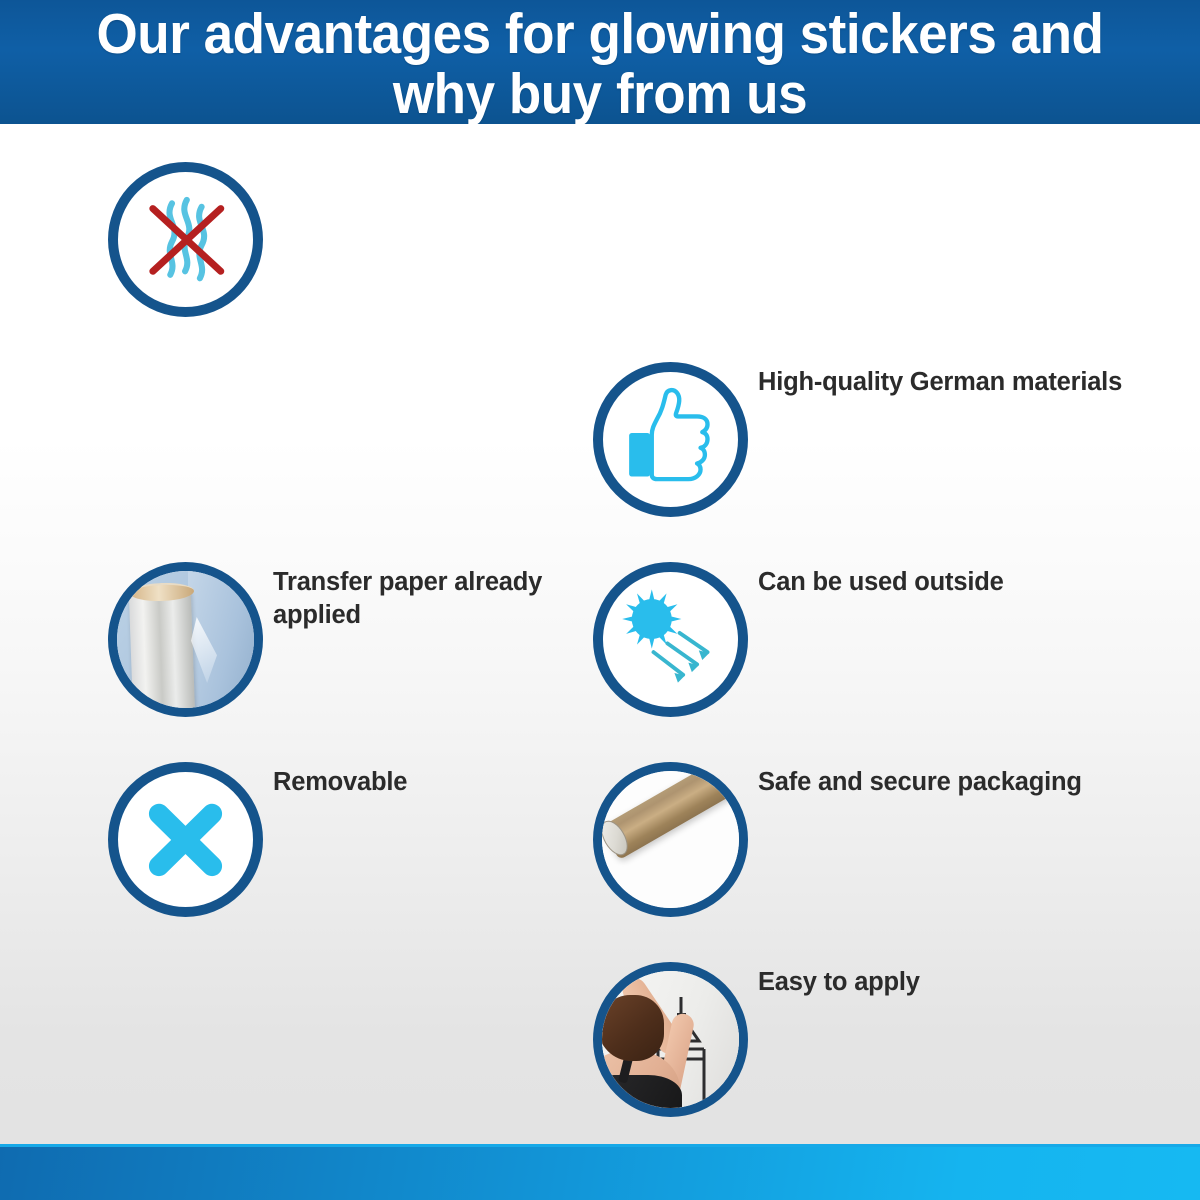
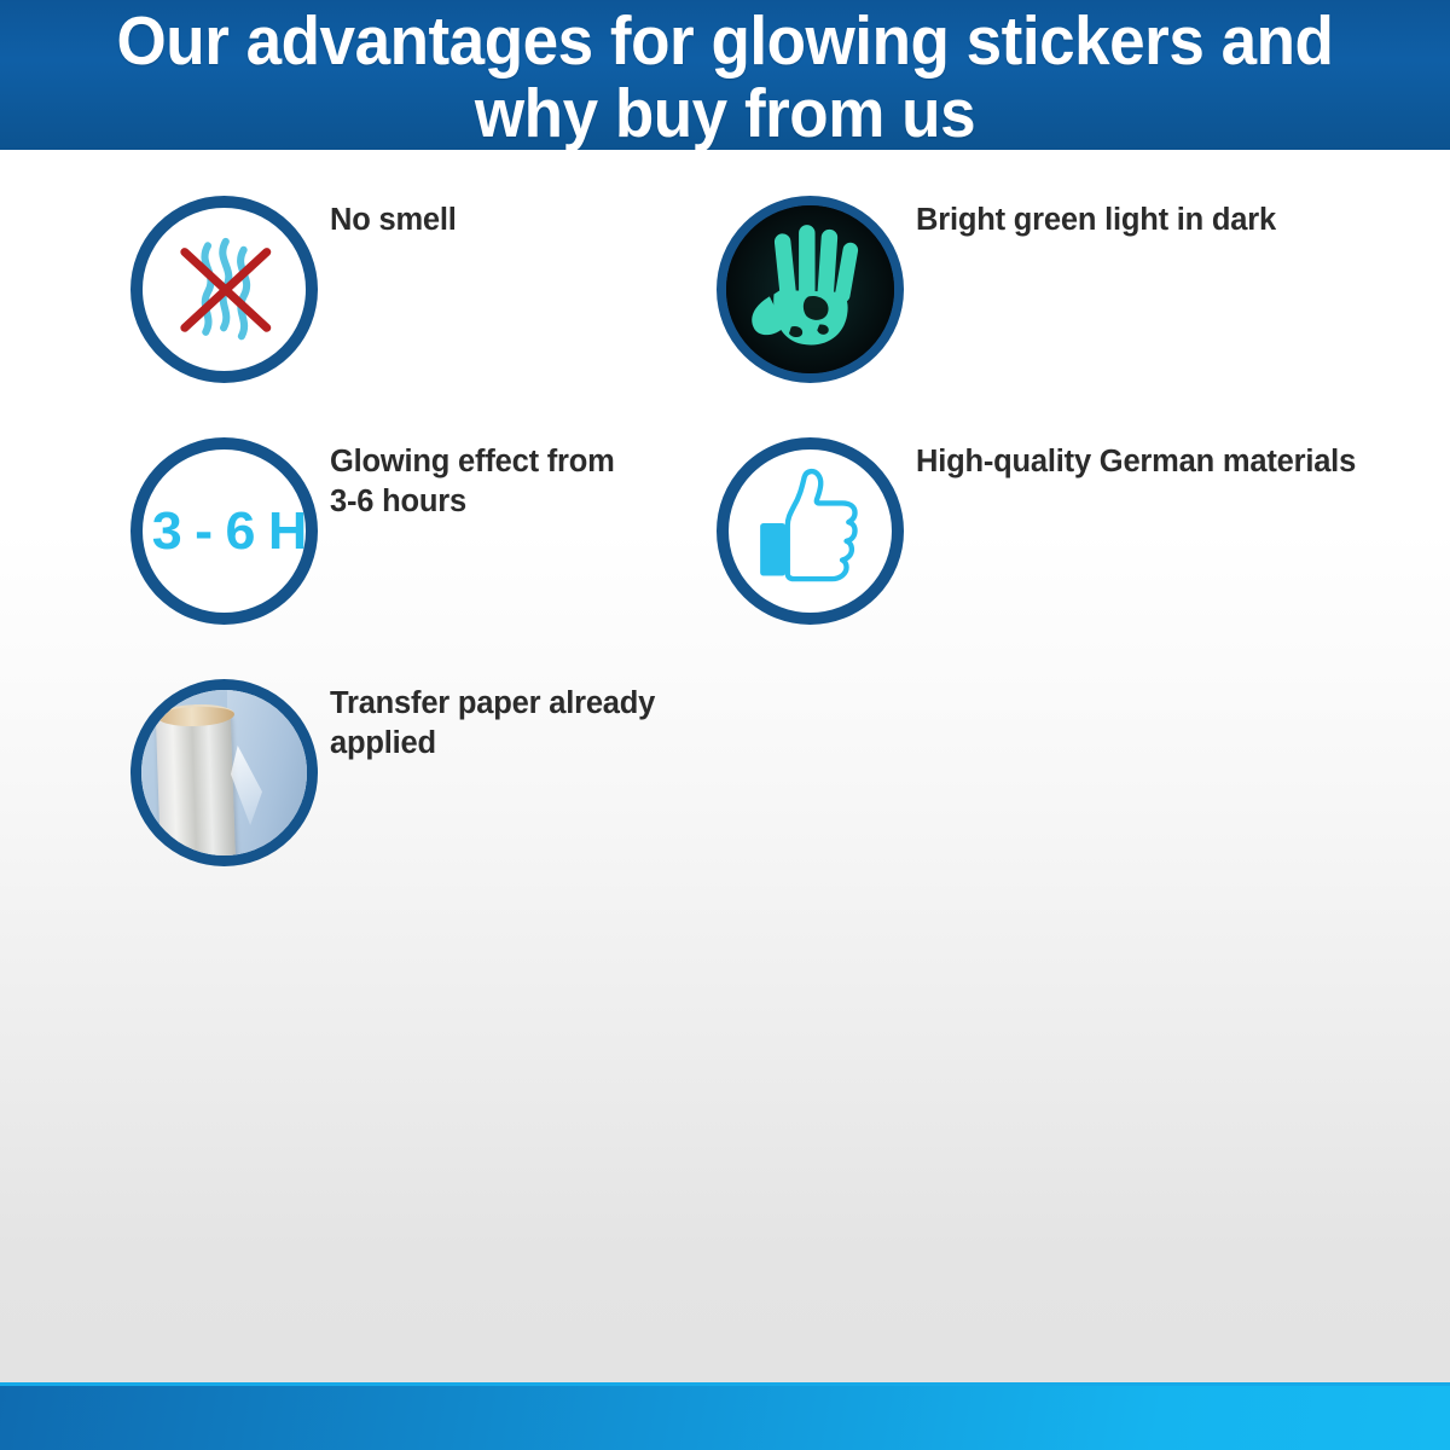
  Our advantages for glowing stickers and
  why buy from us
+ No smell
+ Bright green light in dark
+ 3 - 6 H
+ Glowing effect from
+ 3-6 hours
  High-quality German materials
  Transfer paper already
  applied
- Can be used outside
- Removable
- Safe and secure packaging
- Easy to apply
